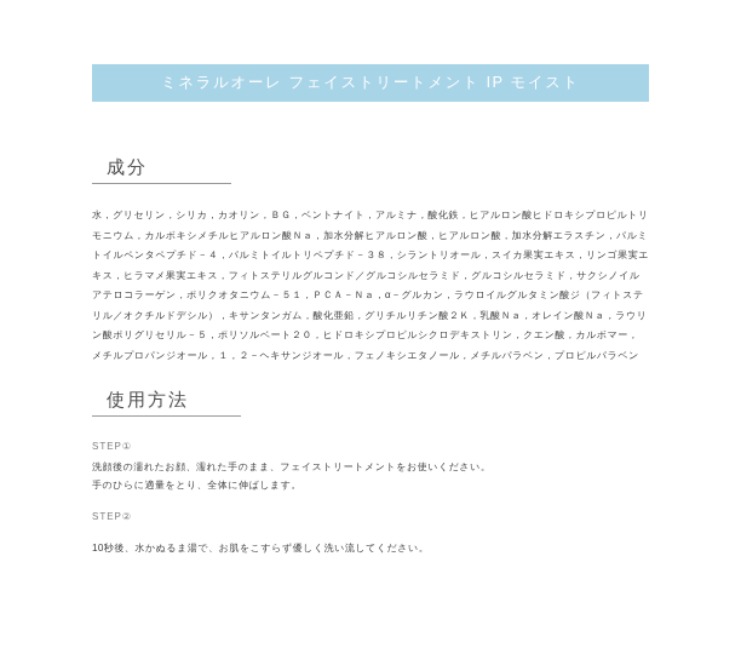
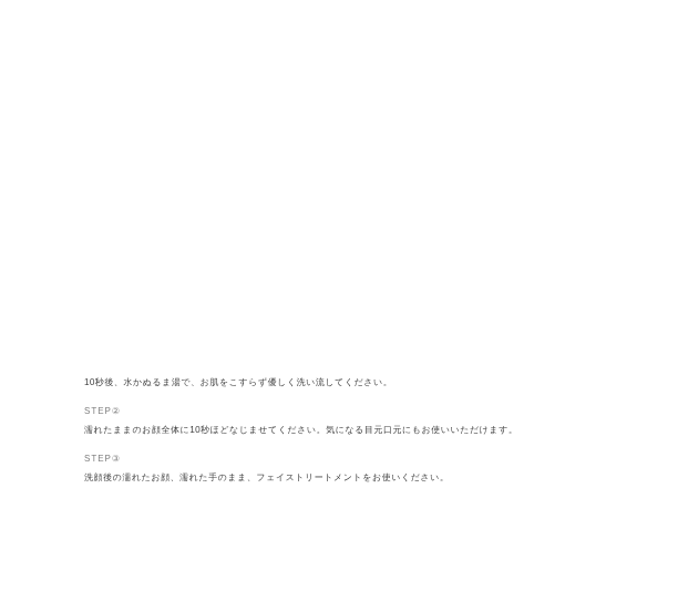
- ミネラルオーレ フェイストリートメント IP モイスト
- 成分
- 水，グリセリン，シリカ，カオリン，ＢＧ，ベントナイト，アルミナ，酸化鉄，ヒアルロン酸ヒドロキシプロピルトリモニウム，カルボキシメチルヒアルロン酸Ｎａ，加水分解ヒアルロン酸，ヒアルロン酸，加水分解エラスチン，パルミトイルペンタペプチド－４，パルミトイルトリペプチド－３８，シラントリオール，スイカ果実エキス，リンゴ果実エキス，ヒラマメ果実エキス，フィトステリルグルコンド／グルコシルセラミド，グルコシルセラミド，サクシノイルアテロコラーゲン，ポリクオタニウム－５１，ＰＣＡ－Ｎａ，α－グルカン，ラウロイルグルタミン酸ジ（フィトステリル／オクチルドデシル），キサンタンガム，酸化亜鉛，グリチルリチン酸２Ｋ，乳酸Ｎａ，オレイン酸Ｎａ，ラウリン酸ポリグリセリル－５，ポリソルベート２０，ヒドロキシプロピルシクロデキストリン，クエン酸，カルボマー，メチルプロパンジオール，１，２－ヘキサンジオール，フェノキシエタノール，メチルパラベン，プロピルパラベン
- 使用方法
- STEP①
- 洗顔後の濡れたお顔、濡れた手のまま、フェイストリートメントをお使いください。
+ 10秒後、水かぬるま湯で、お肌をこすらず優しく洗い流してください。
- 手のひらに適量をとり、全体に伸ばします。
  STEP②
+ 濡れたままのお顔全体に10秒ほどなじませてください。気になる目元口元にもお使いいただけます。
+ STEP③
- 10秒後、水かぬるま湯で、お肌をこすらず優しく洗い流してください。
+ 洗顔後の濡れたお顔、濡れた手のまま、フェイストリートメントをお使いください。
